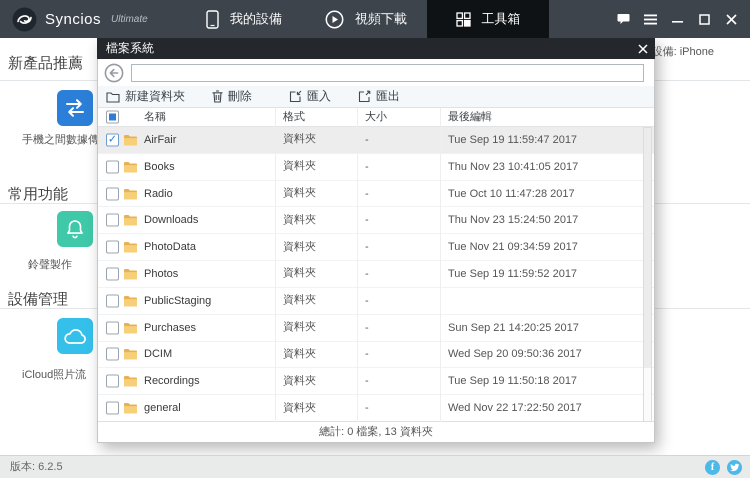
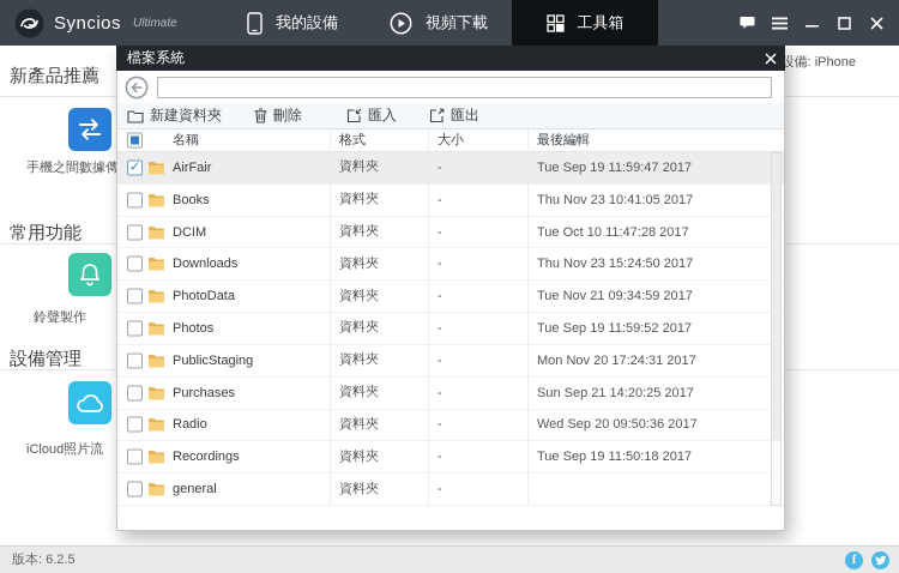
  Syncios
  Ultimate
  我的設備
  視頻下載
  工具箱
  設備: iPhone
  新產品推薦
  手機之間數據傳
  常用功能
  鈴聲製作
  設備管理
  iCloud照片流
  檔案系統
  新建資料夾
  刪除
  匯入
  匯出
  名稱
  格式
  大小
  最後編輯
  AirFair
  資料夾
  -
  Tue Sep 19 11:59:47 2017
  Books
  資料夾
  -
  Thu Nov 23 10:41:05 2017
- Radio
+ DCIM
  資料夾
  -
  Tue Oct 10 11:47:28 2017
  Downloads
  資料夾
  -
  Thu Nov 23 15:24:50 2017
  PhotoData
  資料夾
  -
  Tue Nov 21 09:34:59 2017
  Photos
  資料夾
  -
  Tue Sep 19 11:59:52 2017
  PublicStaging
  資料夾
  -
+ Mon Nov 20 17:24:31 2017
  Purchases
  資料夾
  -
  Sun Sep 21 14:20:25 2017
- DCIM
+ Radio
  資料夾
  -
  Wed Sep 20 09:50:36 2017
  Recordings
  資料夾
  -
  Tue Sep 19 11:50:18 2017
  general
  資料夾
  -
- Wed Nov 22 17:22:50 2017
- 總計: 0 檔案, 13 資料夾
  版本: 6.2.5
  f
